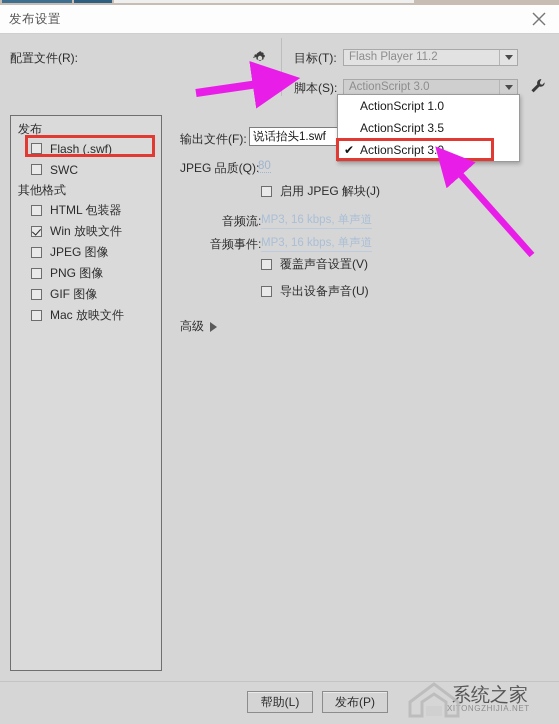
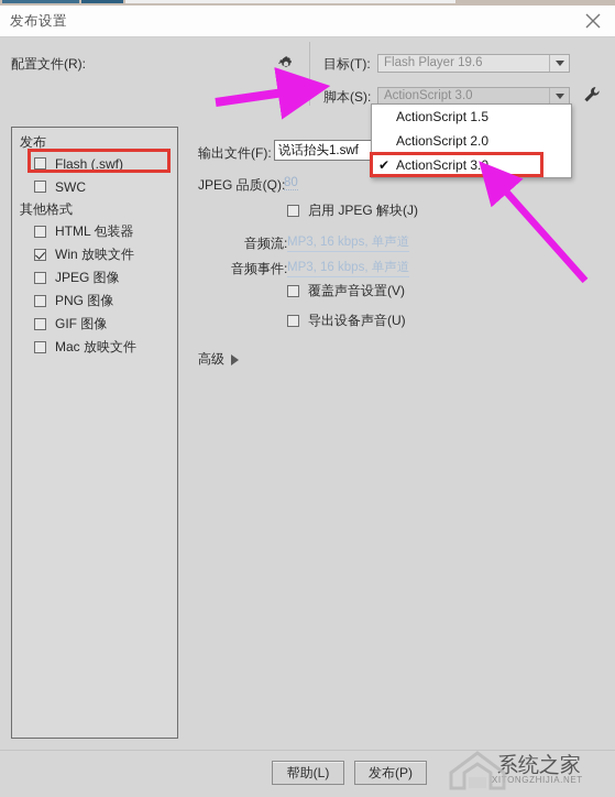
  发布设置
  配置文件(R):
  目标(T):
- Flash Player 11.2
+ Flash Player 19.6
  脚本(S):
  ActionScript 3.0
  发布
  Flash (.swf)
  SWC
  其他格式
  HTML 包装器
  Win 放映文件
  JPEG 图像
  PNG 图像
  GIF 图像
  Mac 放映文件
  输出文件(F):
  说话抬头1.swf
  JPEG 品质(Q):
  80
  启用 JPEG 解块(J)
  音频流:
  MP3, 16 kbps, 单声道
  音频事件:
  MP3, 16 kbps, 单声道
  覆盖声音设置(V)
  导出设备声音(U)
  高级
- ActionScript 1.0
+ ActionScript 1.5
- ActionScript 3.5
+ ActionScript 2.0
  ✔
  ActionScript 3.0
  帮助(L)
  发布(P)
  系统之家
  XITONGZHIJIA.NET
